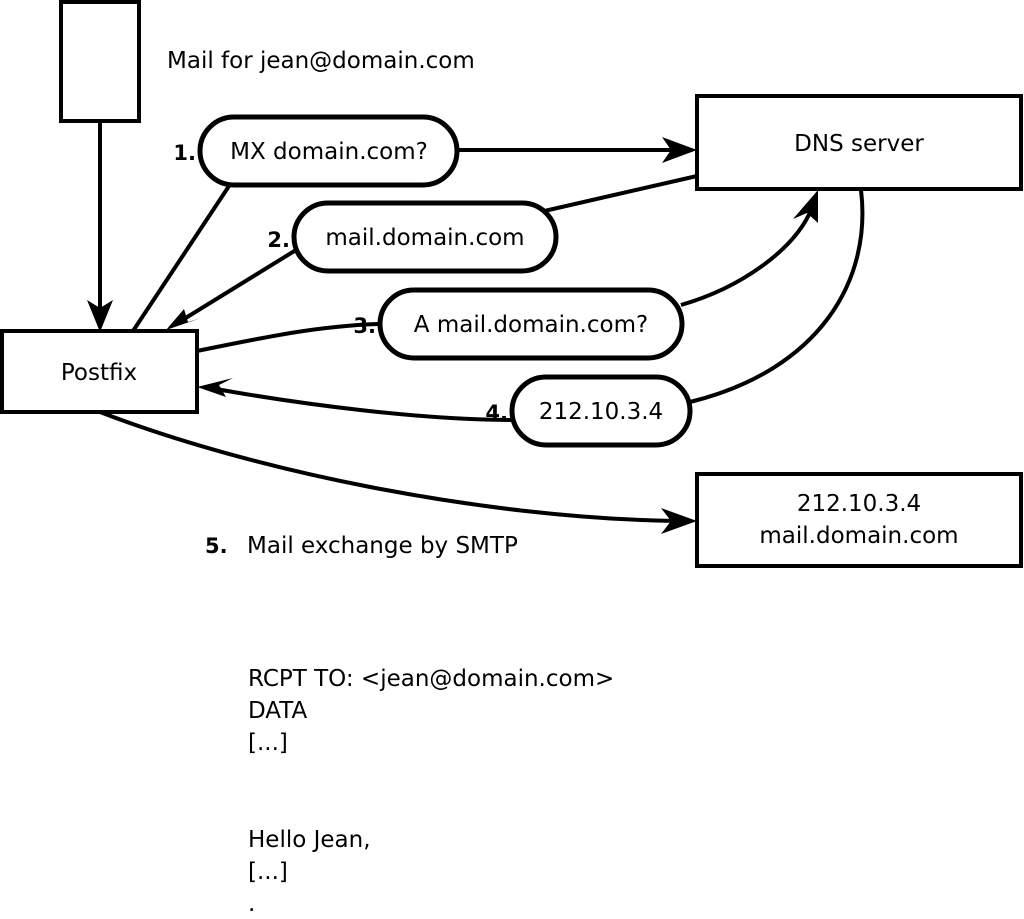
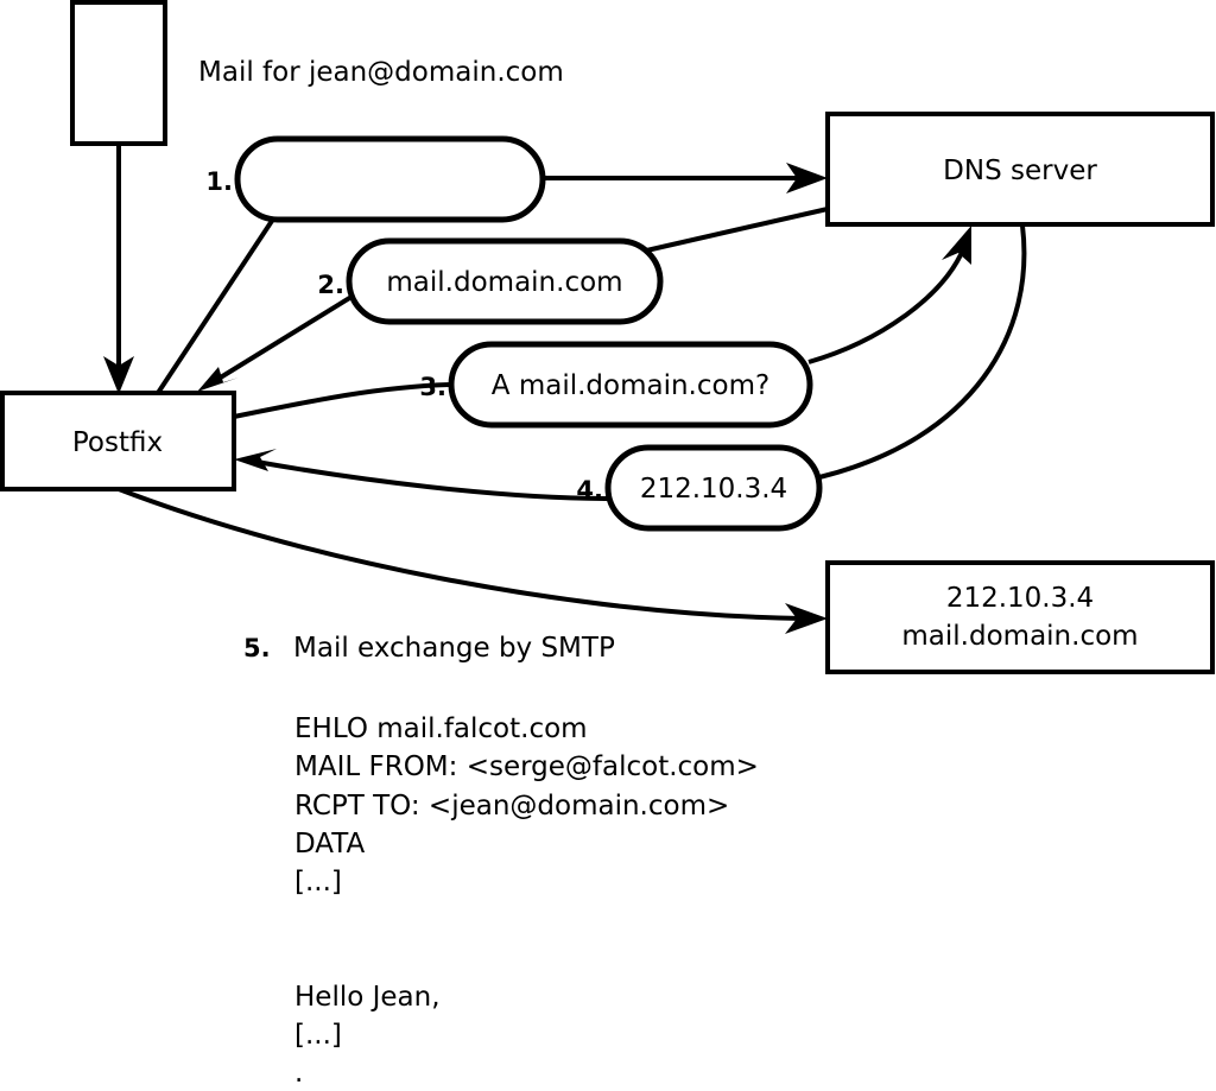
  Postfix
  DNS server
  212.10.3.4
  mail.domain.com
- MX domain.com?
  1.
  mail.domain.com
  2.
  A mail.domain.com?
  3.
  212.10.3.4
  4.
  Mail for jean@domain.com
  5.
  Mail exchange by SMTP
+ EHLO mail.falcot.com
+ MAIL FROM: <serge@falcot.com>
  RCPT TO: <jean@domain.com>
  DATA
  [...]
  Hello Jean,
  [...]
  .
